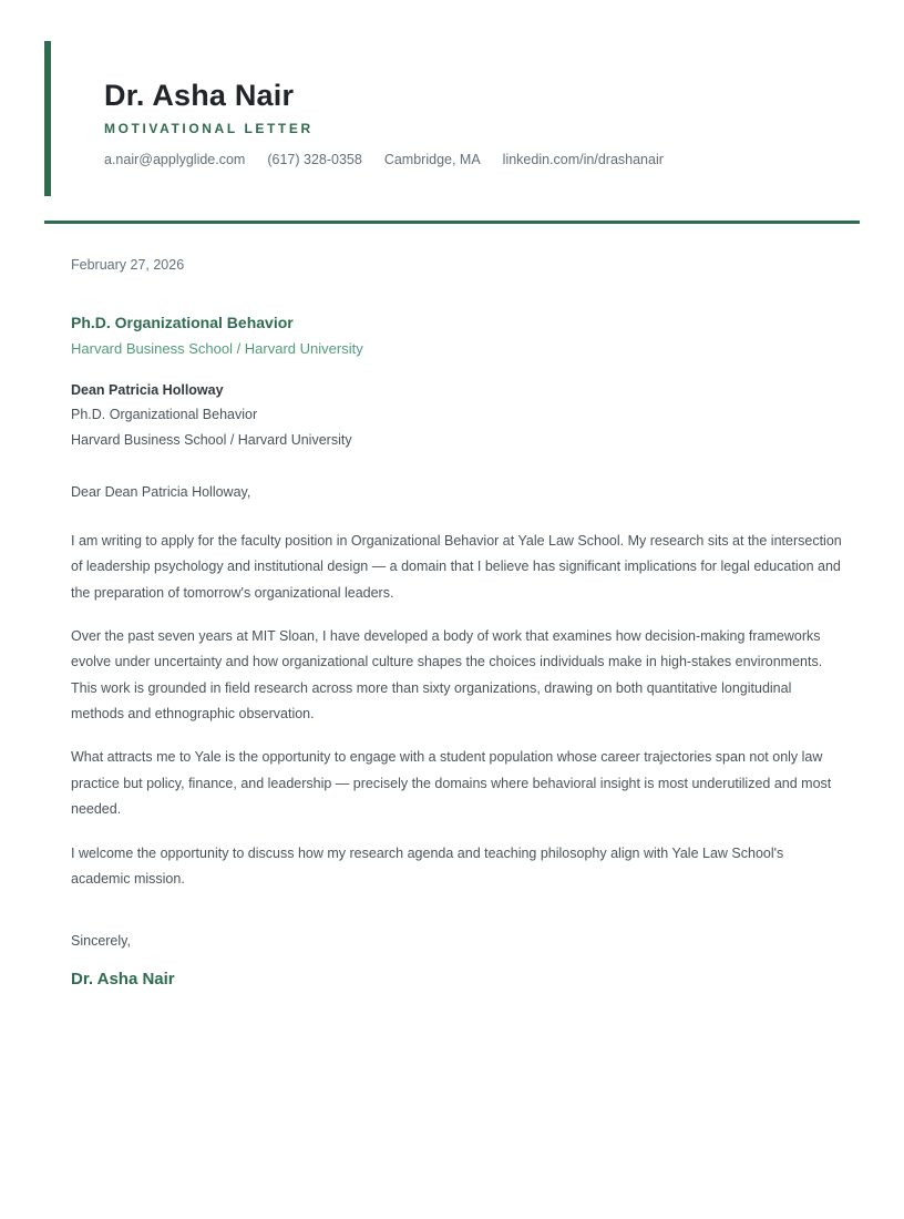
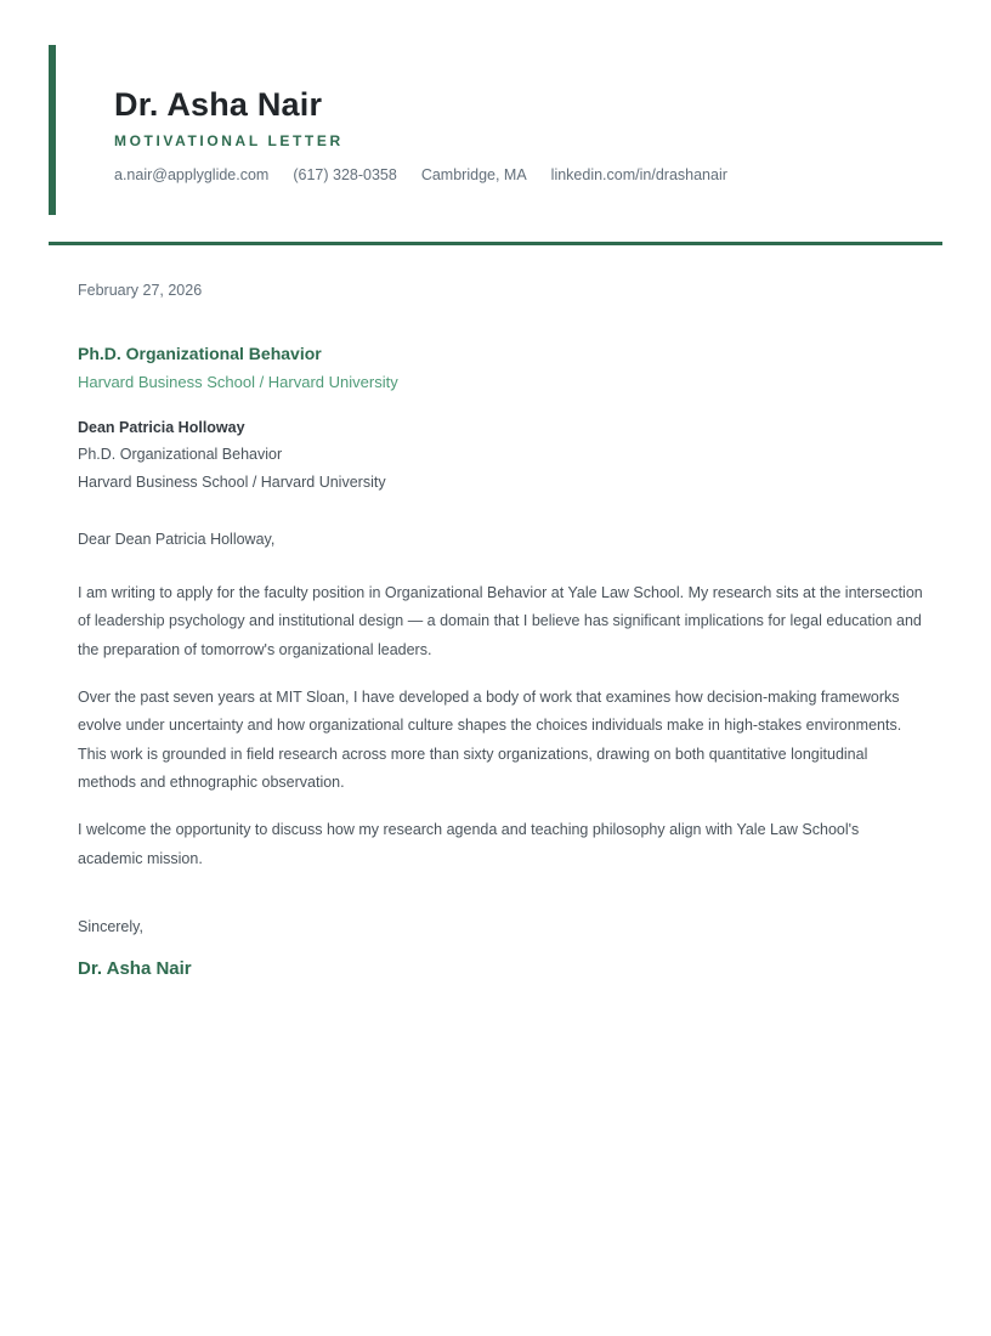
  Dr. Asha Nair
  MOTIVATIONAL LETTER
  a.nair@applyglide.com
  (617) 328-0358
  Cambridge, MA
  linkedin.com/in/drashanair
  February 27, 2026
  Ph.D. Organizational Behavior
  Harvard Business School / Harvard University
  Dean Patricia Holloway
  Ph.D. Organizational Behavior
  Harvard Business School / Harvard University
  Dear Dean Patricia Holloway,
  I am writing to apply for the faculty position in Organizational Behavior at Yale Law School. My research sits at the intersection of leadership psychology and institutional design — a domain that I believe has significant implications for legal education and the preparation of tomorrow's organizational leaders.
  Over the past seven years at MIT Sloan, I have developed a body of work that examines how decision-making frameworks evolve under uncertainty and how organizational culture shapes the choices individuals make in high-stakes environments. This work is grounded in field research across more than sixty organizations, drawing on both quantitative longitudinal methods and ethnographic observation.
- What attracts me to Yale is the opportunity to engage with a student population whose career trajectories span not only law practice but policy, finance, and leadership — precisely the domains where behavioral insight is most underutilized and most needed.
  I welcome the opportunity to discuss how my research agenda and teaching philosophy align with Yale Law School's academic mission.
  Sincerely,
  Dr. Asha Nair
